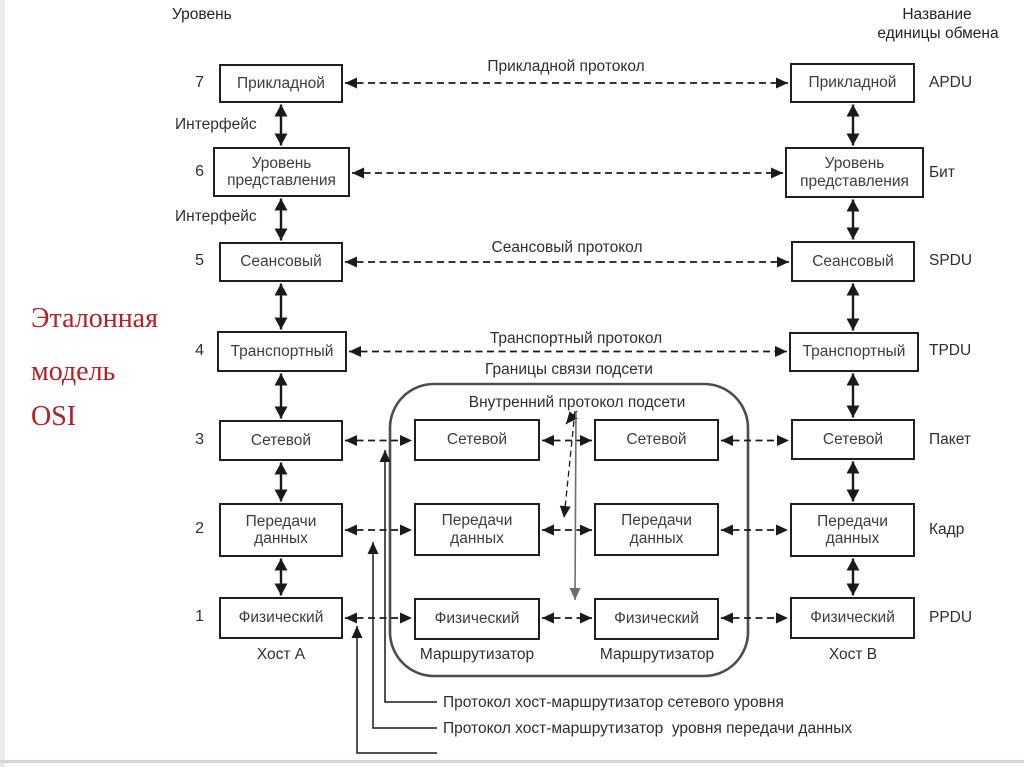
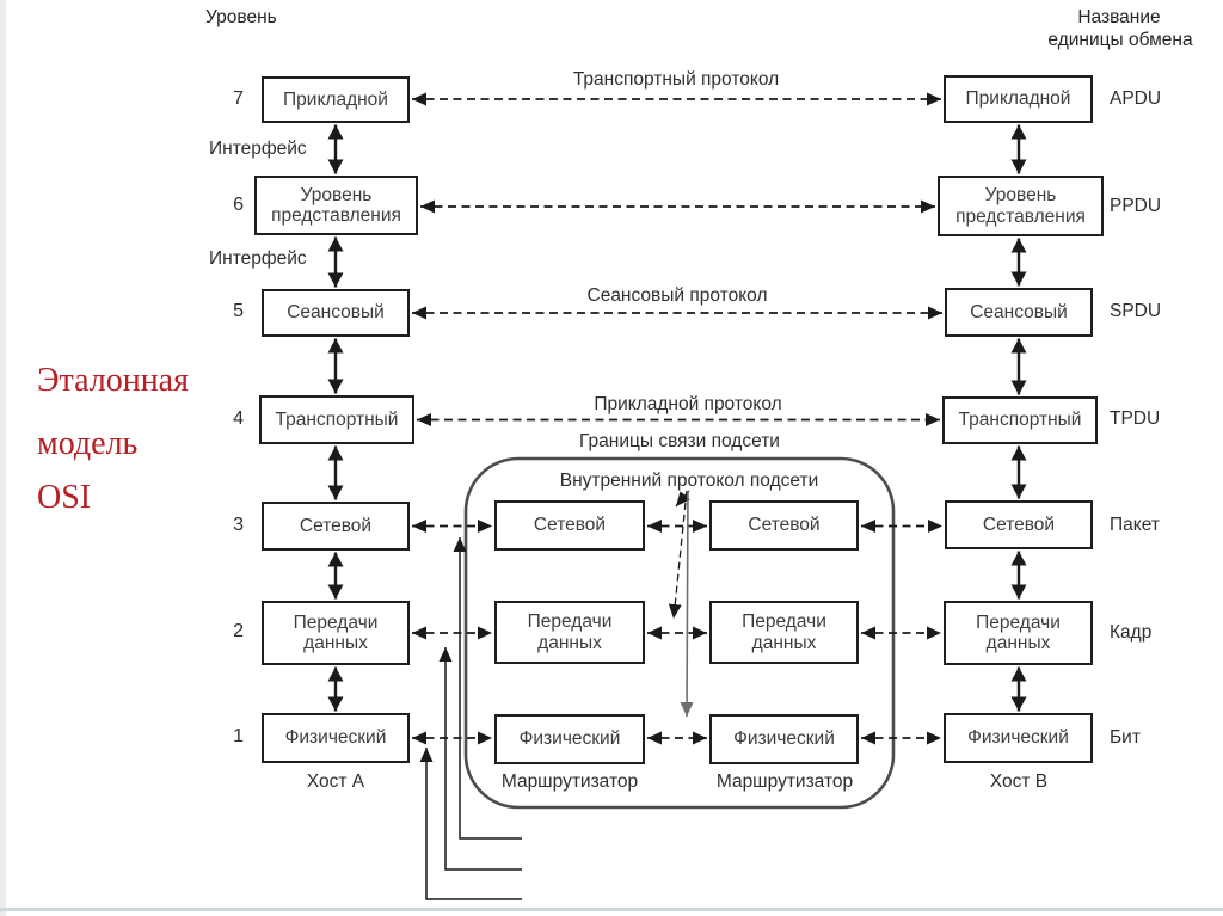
  Уровень
  Название
  единицы обмена
  Эталонная
  модель
  OSI
  7
  6
  5
  4
  3
  2
  1
  Интерфейс
  Интерфейс
  Прикладной
  Уровень представления
  Сеансовый
  Транспортный
  Сетевой
  Передачи данных
  Физический
  Прикладной
  Уровень представления
  Сеансовый
  Транспортный
  Сетевой
  Передачи данных
  Физический
  Сетевой
  Передачи данных
  Физический
  Сетевой
  Передачи данных
  Физический
- Прикладной протокол
+ Транспортный протокол
  Сеансовый протокол
- Транспортный протокол
+ Прикладной протокол
  Границы связи подсети
  Внутренний протокол подсети
  APDU
- Бит
+ PPDU
  SPDU
  TPDU
  Пакет
  Кадр
- PPDU
+ Бит
  Хост A
  Маршрутизатор
  Маршрутизатор
  Хост B
- Протокол хост-маршрутизатор сетевого уровня
- Протокол хост-маршрутизатор уровня передачи данных
